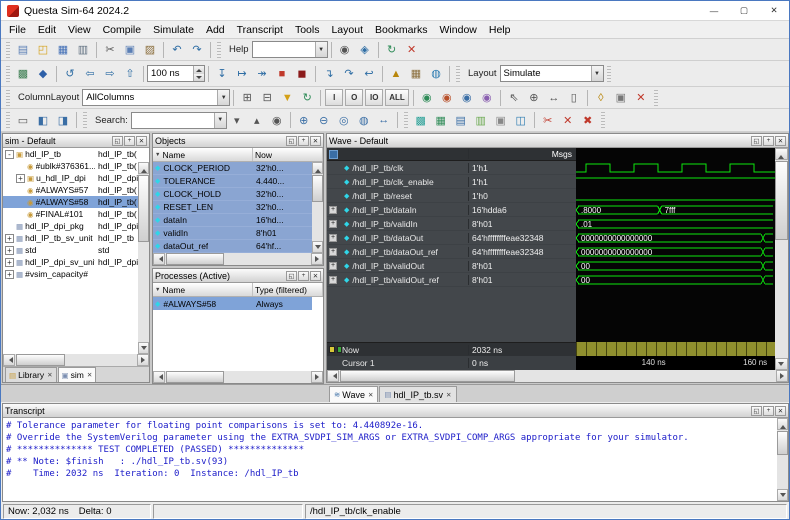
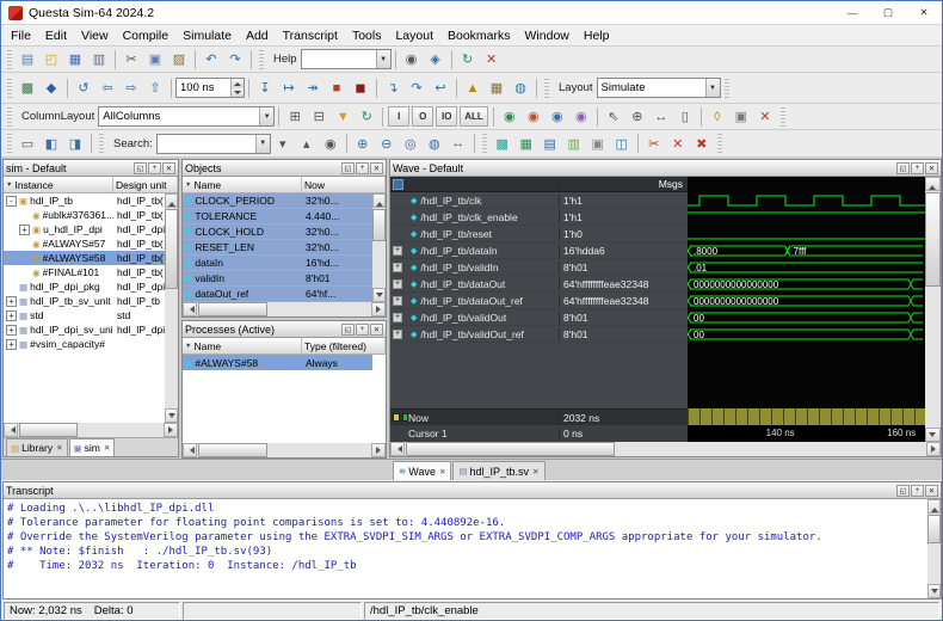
  Questa Sim-64 2024.2
  —
  ▢
  ✕
  File
  Edit
  View
  Compile
  Simulate
  Add
  Transcript
  Tools
  Layout
  Bookmarks
  Window
  Help
  ▤
  ◰
  ▦
  ▥
  ✂
  ▣
  ▨
  ↶
  ↷
  Help
  ◉
  ◈
  ↻
  ✕
  ▩
  ◆
  ↺
  ⇦
  ⇨
  ⇧
  100 ns
  ↧
  ↦
  ↠
  ■
  ◼
  ↴
  ↷
  ↩
  ▲
  ▦
  ◍
  Layout
  Simulate
  ColumnLayout
  AllColumns
  ⊞
  ⊟
  ▼
  ↻
  I
  O
  IO
  ALL
  ◉
  ◉
  ◉
  ◉
  ⇖
  ⊕
  ↔
  ▯
  ◊
  ▣
  ✕
  ▭
  ◧
  ◨
  Search:
  ▾
  ▴
  ◉
  ⊕
  ⊖
  ◎
  ◍
  ↔
  ▩
  ▦
  ▤
  ▥
  ▣
  ◫
  ✂
  ✕
  ✖
  sim - Default
+ Instance
+ Design unit
  -
  ▣
  hdl_IP_tb
  hdl_IP_tb(
  ◉
  #ublk#376361...
  hdl_IP_tb(
  +
  ▣
  u_hdl_IP_dpi
  hdl_IP_dp
  ◉
  #ALWAYS#57
  hdl_IP_tb(
  ◉
  #ALWAYS#58
  hdl_IP_tb(
  ◉
  #FINAL#101
  hdl_IP_tb(
  ▦
  hdl_IP_dpi_pkg
  hdl_IP_dp
  +
  ▦
  hdl_IP_tb_sv_unit
  hdl_IP_tb
  +
  ▦
  std
  std
  +
  ▦
  hdl_IP_dpi_sv_uni
  hdl_IP_dp
  +
  ▦
  #vsim_capacity#
  ▤
  Library
  ▣
  sim
  Objects
  Name
  Now
  CLOCK_PERIOD
  32'h0...
  TOLERANCE
  4.440...
  CLOCK_HOLD
  32'h0...
  RESET_LEN
  32'h0...
  dataIn
  16'hd...
  validIn
  8'h01
  dataOut_ref
  64'hf...
  Processes (Active)
  Name
  Type (filtered)
  #ALWAYS#58
  Always
  Wave - Default
  Msgs
  /hdl_IP_tb/clk
  1'h1
  /hdl_IP_tb/clk_enable
  1'h1
  /hdl_IP_tb/reset
  1'h0
  /hdl_IP_tb/dataIn
  16'hdda6
  /hdl_IP_tb/validIn
  8'h01
  /hdl_IP_tb/dataOut
  64'hffffffffeae32348
  /hdl_IP_tb/dataOut_ref
  64'hffffffffeae32348
  /hdl_IP_tb/validOut
  8'h01
  /hdl_IP_tb/validOut_ref
  8'h01
  Now
  2032 ns
  Cursor 1
  0 ns
  140 ns
  160 ns
  .8000
  7fff
  .01
  0000000000000000
  0000000000000000
  00
  00
  ≋
  Wave
  ▤
  hdl_IP_tb.sv
  Transcript
+ # Loading .\..\libhdl_IP_dpi.dll
  # Tolerance parameter for floating point comparisons is set to: 4.440892e-16.
  # Override the SystemVerilog parameter using the EXTRA_SVDPI_SIM_ARGS or EXTRA_SVDPI_COMP_ARGS appropriate for your simulator.
- # ************** TEST COMPLETED (PASSED) **************
  # ** Note: $finish : ./hdl_IP_tb.sv(93)
  # Time: 2032 ns Iteration: 0 Instance: /hdl_IP_tb
  Now: 2,032 ns
  Delta: 0
  /hdl_IP_tb/clk_enable
